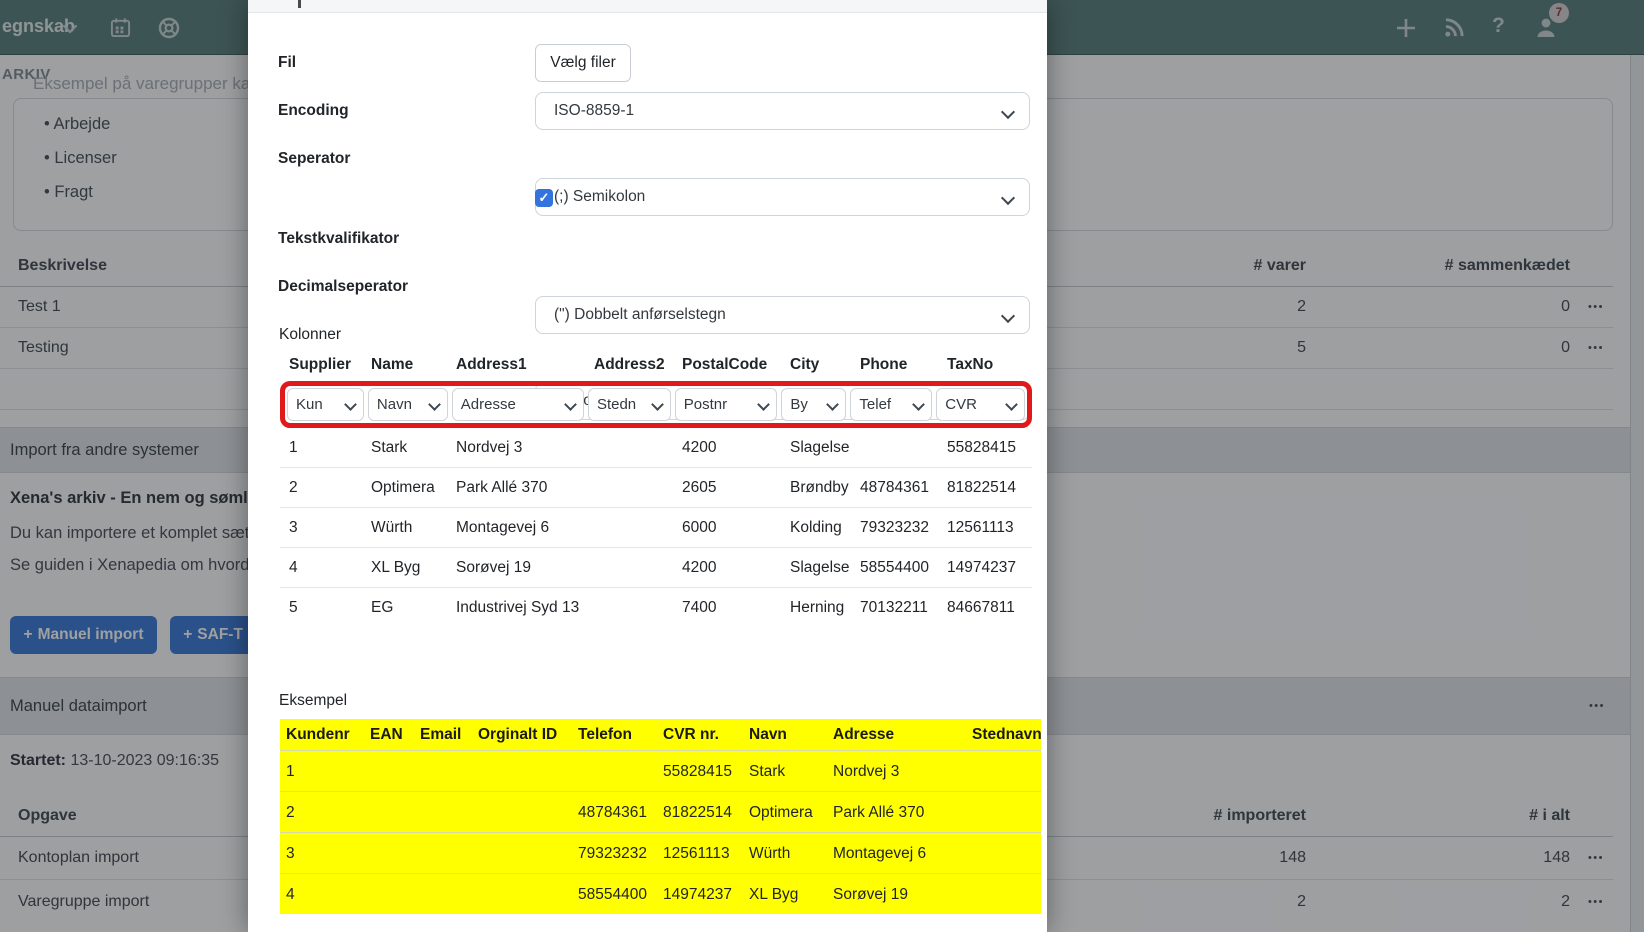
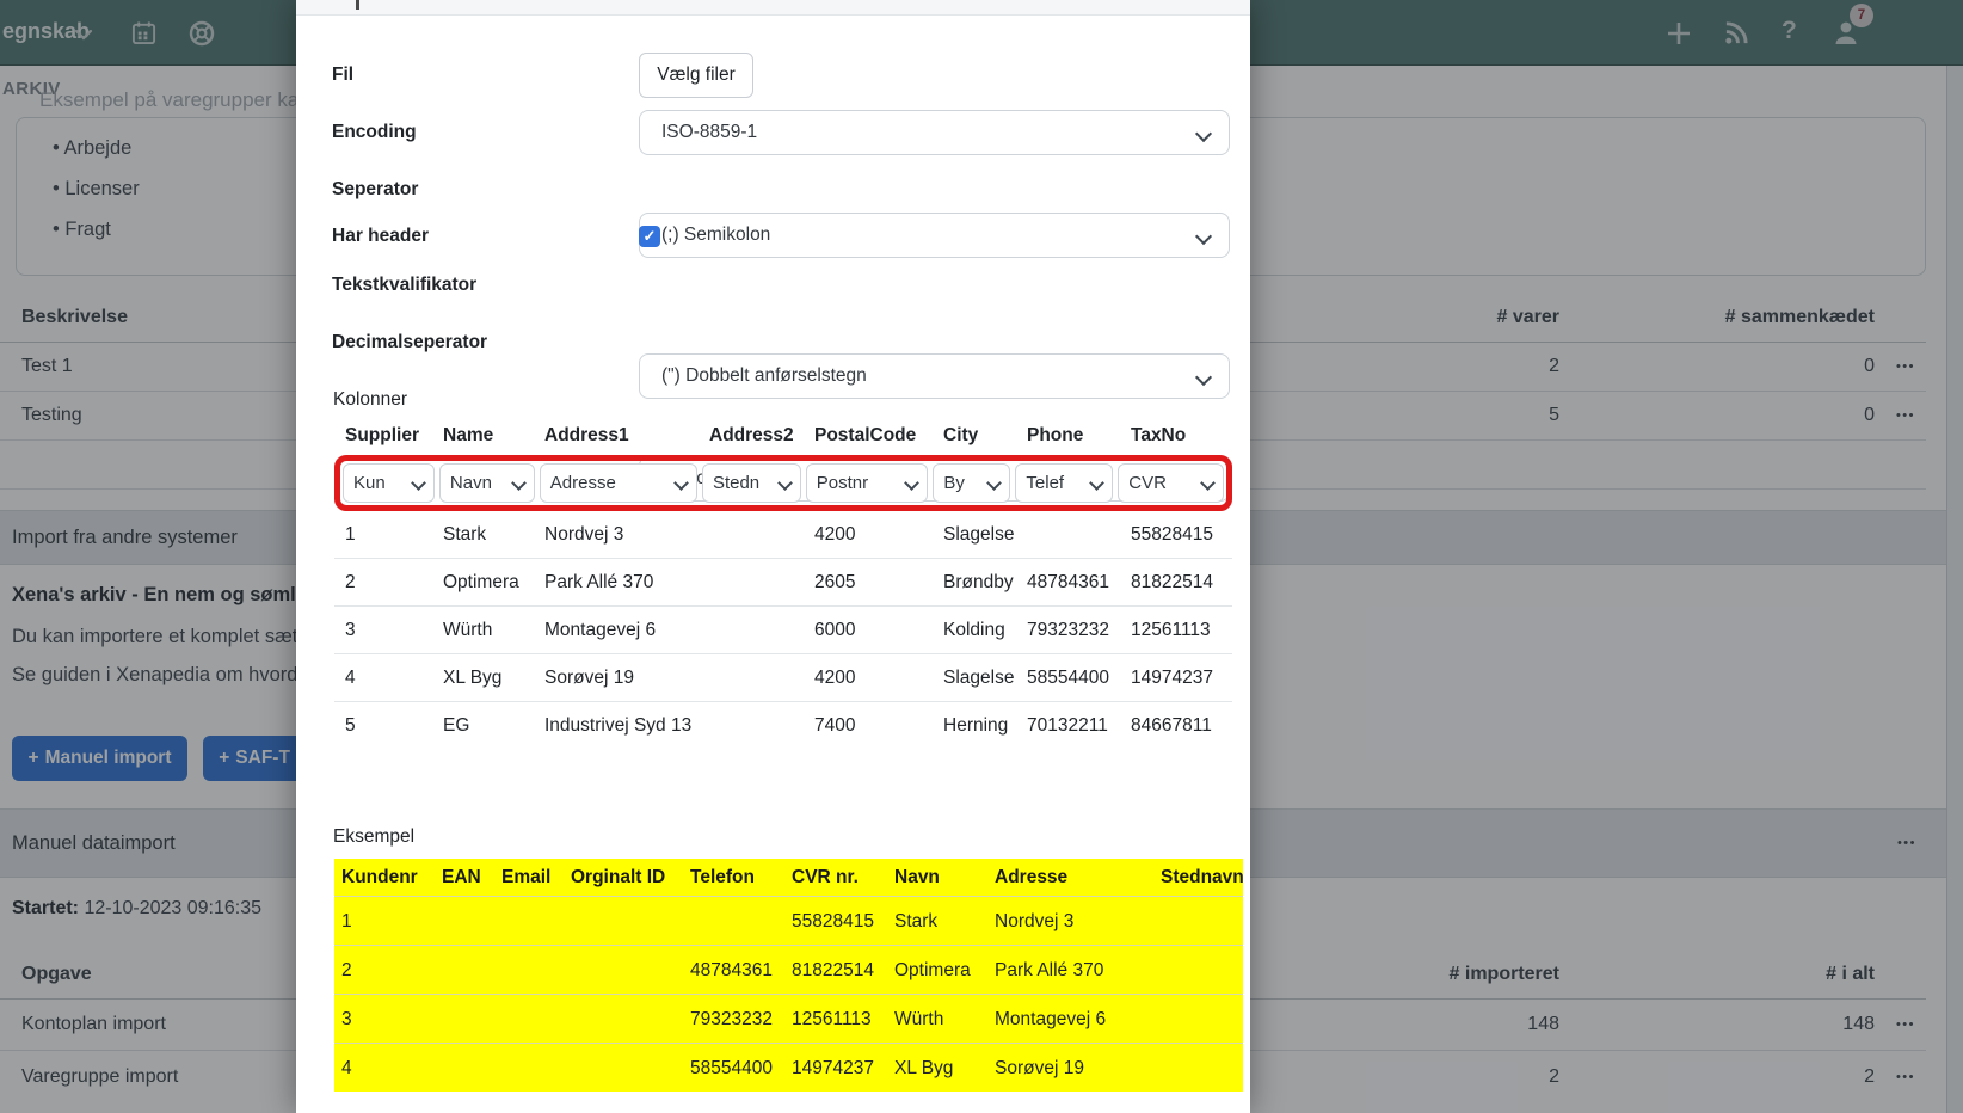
  egnskab
  ?
  7
  ARKIV
  Eksempel på varegrupper ka
  • Arbejde
  • Licenser
  • Fragt
  Beskrivelse
  # varer
  # sammenkædet
  Test 1
  2
  0
  •••
  Testing
  5
  0
  •••
  Import fra andre systemer
  Xena's arkiv - En nem og søml
  Du kan importere et komplet sæ
  Se guiden i Xenapedia om hvord
  + Manuel import
  Manuel dataimport
  •••
- Startet: 13-10-2023 09:16:35
+ Startet: 12-10-2023 09:16:35
  Opgave
  # importeret
  # i alt
  Kontoplan import
  148
  148
  •••
  Varegruppe import
  2
  2
  •••
  Fil
  Vælg filer
  Encoding
  ISO-8859-1
  Seperator
  (;) Semikolon
+ Har header
  ✓
  Tekstkvalifikator
  (") Dobbelt anførselstegn
  Decimalseperator
  Kolonner
  Supplier
  Name
  Address1
  Address2
  PostalCode
  City
  Phone
  TaxNo
  Kun
  Navn
  Adresse
  Stedn
  Postnr
  By
  Telef
  CVR
  1
  Stark
  Nordvej 3
  4200
  Slagelse
  55828415
  2
  Optimera
  Park Allé 370
  2605
  Brøndby
  48784361
  81822514
  3
  Würth
  Montagevej 6
  6000
  Kolding
  79323232
  12561113
  4
  XL Byg
  Sorøvej 19
  4200
  Slagelse
  58554400
  14974237
  5
  EG
  Industrivej Syd 13
  7400
  Herning
  70132211
  84667811
  Eksempel
  Kundenr
  EAN
  Email
  Orginalt ID
  Telefon
  CVR nr.
  Navn
  Adresse
  Stednavn
  1
  55828415
  Stark
  Nordvej 3
  2
  48784361
  81822514
  Optimera
  Park Allé 370
  3
  79323232
  12561113
  Würth
  Montagevej 6
  4
  58554400
  14974237
  XL Byg
  Sorøvej 19
